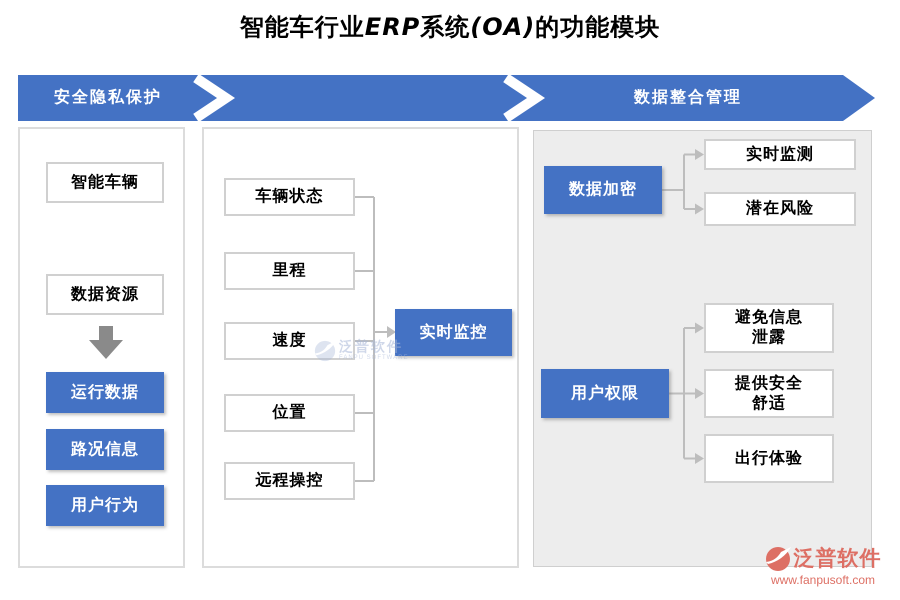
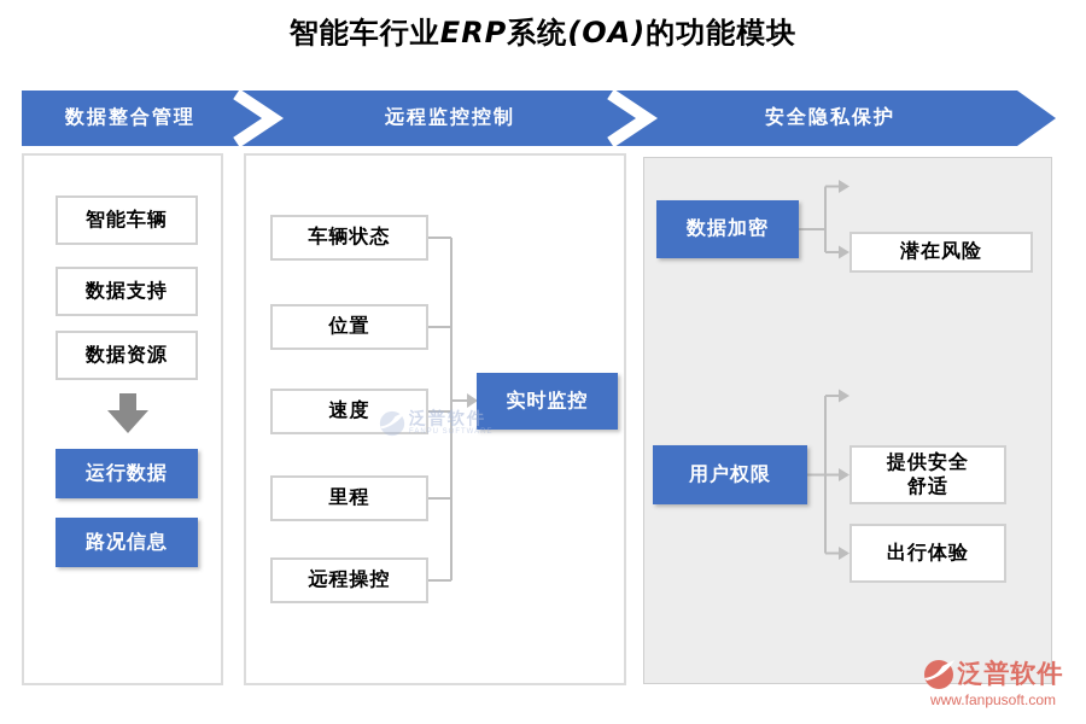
  智能车行业ERP系统(OA)的功能模块
- 安全隐私保护
+ 数据整合管理
+ 远程监控控制
- 数据整合管理
+ 安全隐私保护
  智能车辆
+ 数据支持
  数据资源
  运行数据
  路况信息
- 用户行为
  车辆状态
- 里程
+ 位置
  速度
- 位置
+ 里程
  远程操控
  实时监控
  泛普软件
  数据加密
- 实时监测
  潜在风险
  用户权限
- 避免信息
- 泄露
  提供安全
  舒适
  出行体验
  泛普软件
  www.fanpusoft.com
